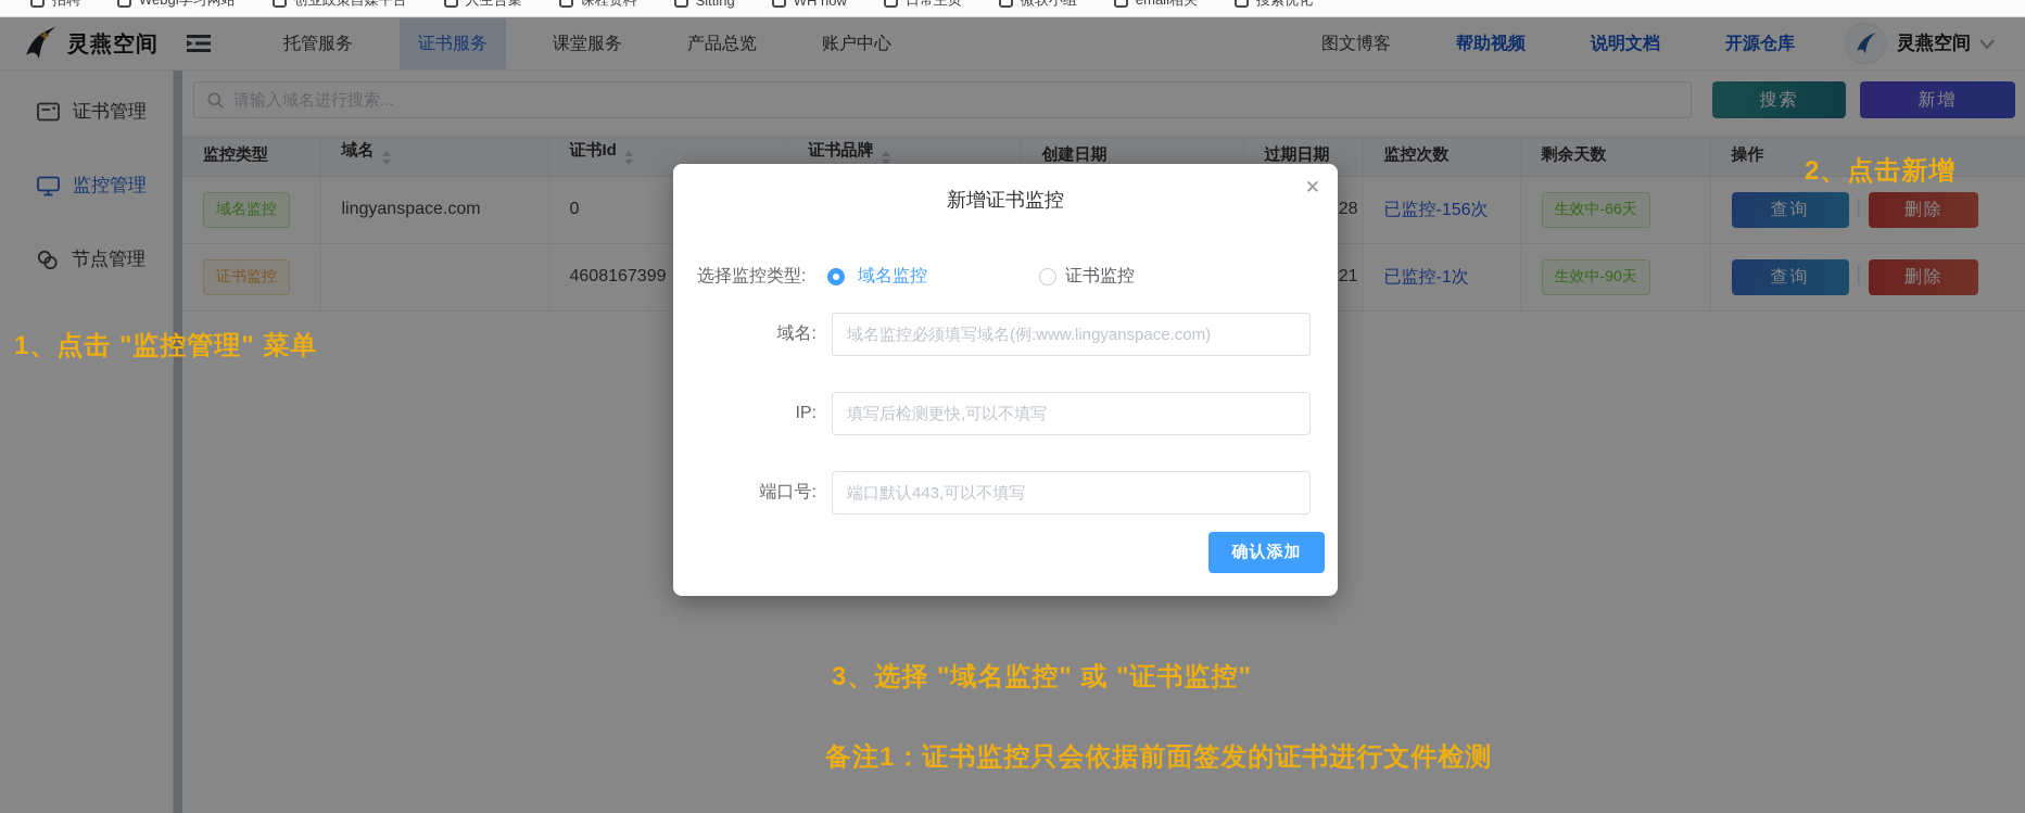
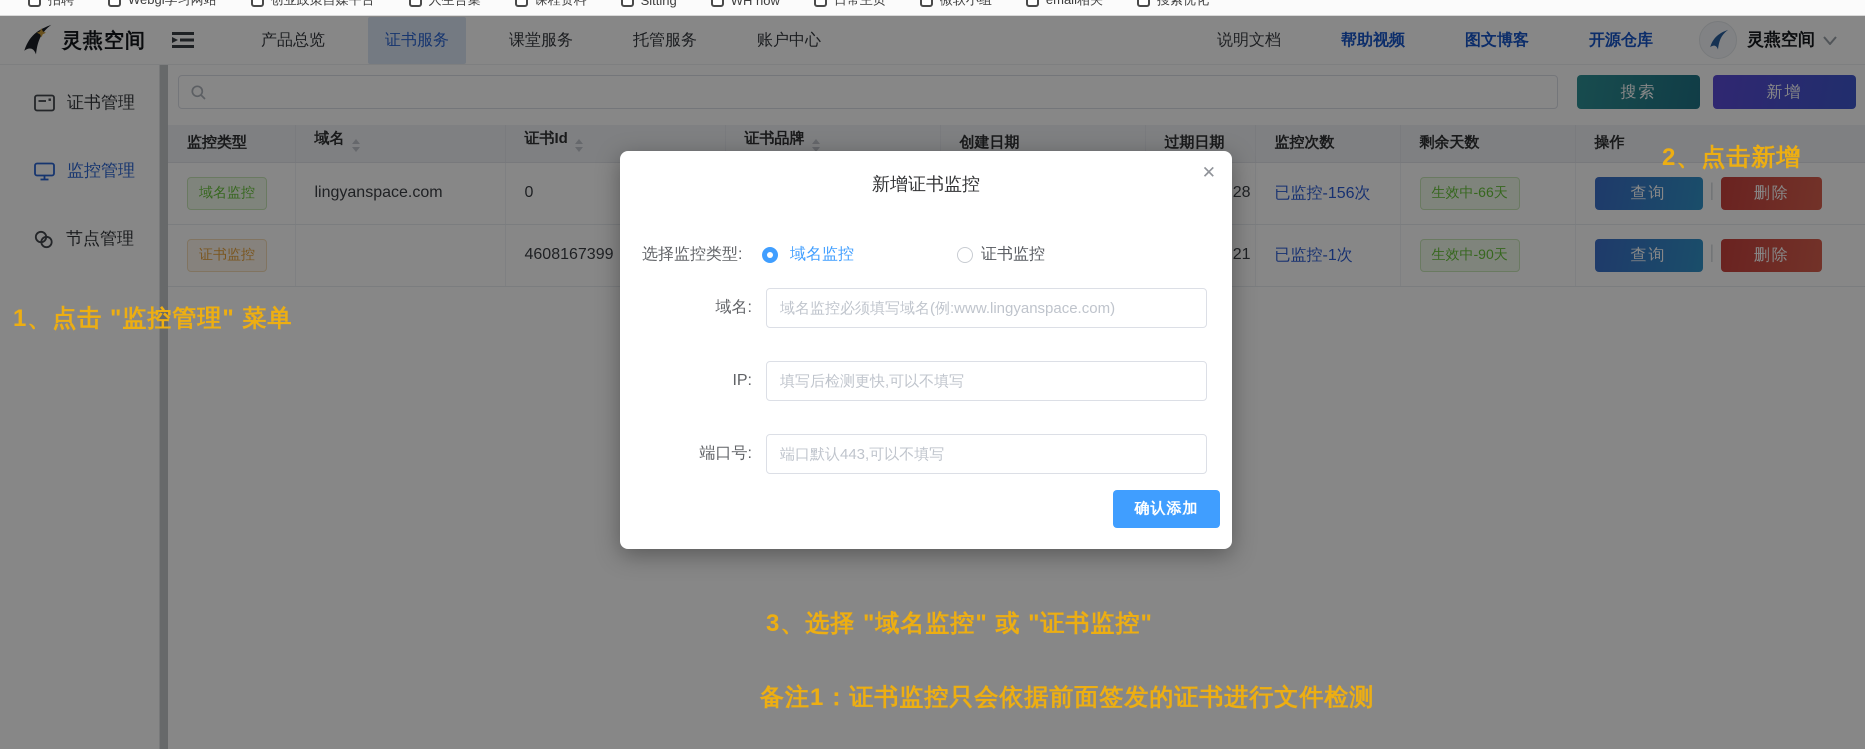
  Sitting
  WH now
  灵燕空间
- 托管服务
+ 产品总览
  证书服务
  课堂服务
- 产品总览
+ 托管服务
  账户中心
- 图文博客
+ 说明文档
  帮助视频
- 说明文档
+ 图文博客
  开源仓库
  灵燕空间
  证书管理
  监控管理
  节点管理
- 请输入域名进行搜索...
  搜索
  新增
  监控类型	域名	证书Id	证书品牌	创建日期	过期日期	监控次数	剩余天数	操作
  域名监控	lingyanspace.com	0			28	已监控-156次	生效中-66天	查询 删除
  证书监控		4608167399			21	已监控-1次	生效中-90天	查询 删除
  新增证书监控
  ✕
  选择监控类型:
  域名监控
  证书监控
  域名:
  域名监控必须填写域名(例:www.lingyanspace.com)
  IP:
  填写后检测更快,可以不填写
  端口号:
  端口默认443,可以不填写
  确认添加
  1、点击 "监控管理" 菜单
  2、点击新增
  3、选择 "域名监控" 或 "证书监控"
  备注1：证书监控只会依据前面签发的证书进行文件检测
